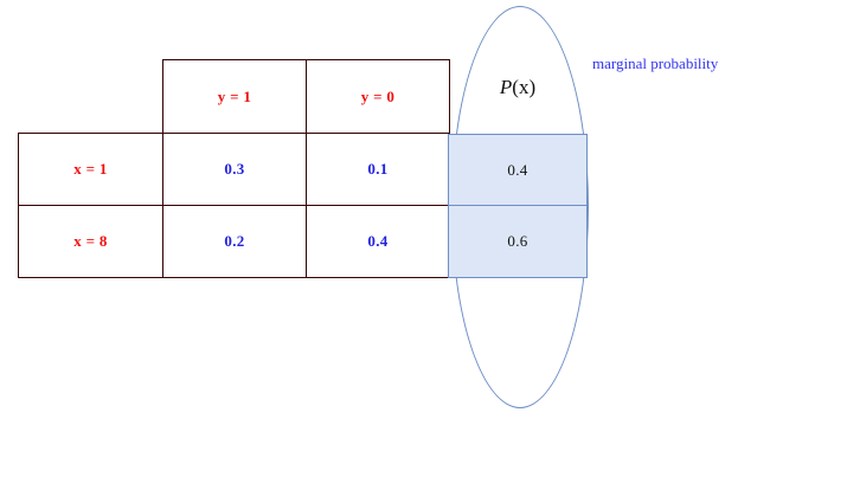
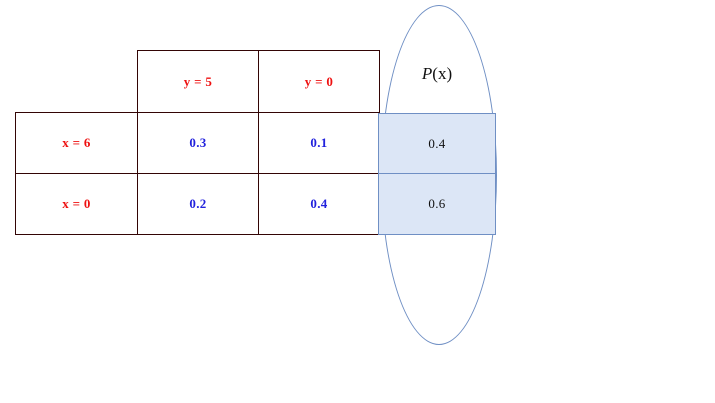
- 	y = 1	y = 0
+ 	y = 5	y = 0
- x = 1	0.3	0.1
+ x = 6	0.3	0.1
- x = 8	0.2	0.4
+ x = 0	0.2	0.4
  P(x)
  0.4
  0.6
- marginal probability
